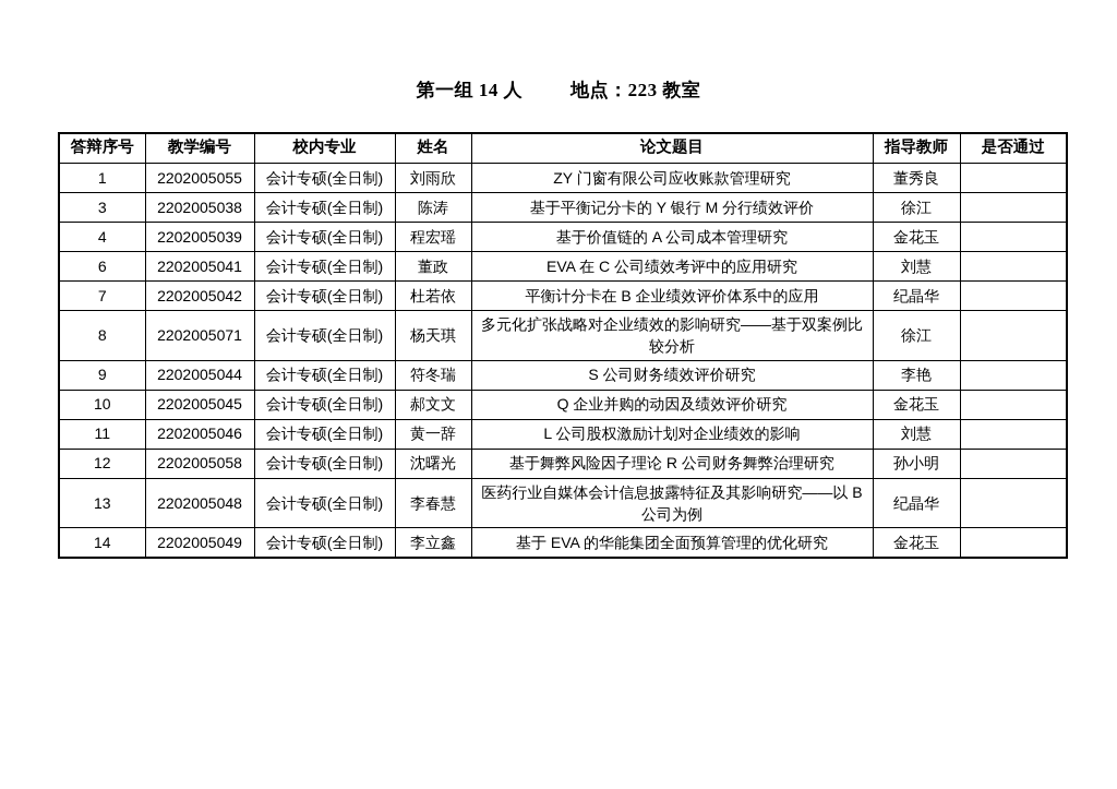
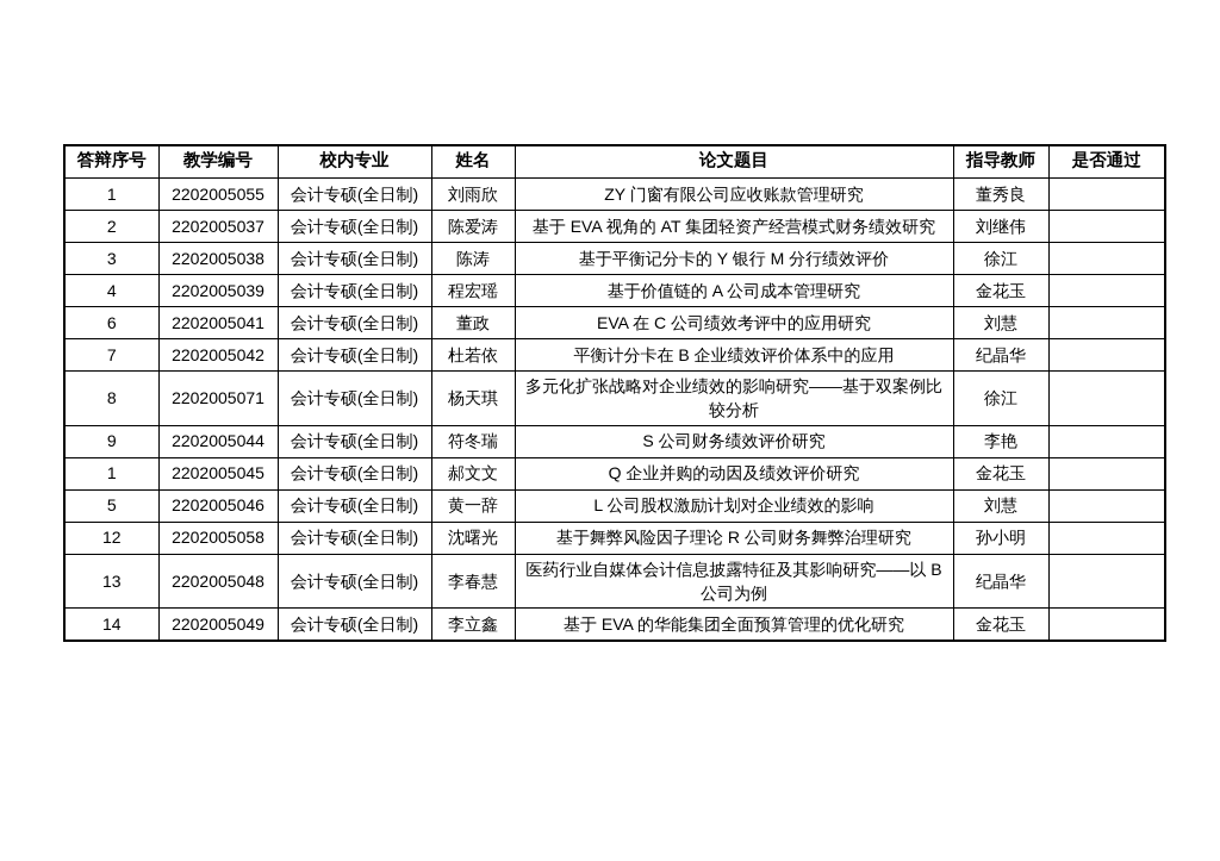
- 第一组 14 人 地点：223 教室
  答辩序号	教学编号	校内专业	姓名	论文题目	指导教师	是否通过
  1	2202005055	会计专硕(全日制)	刘雨欣	ZY 门窗有限公司应收账款管理研究	董秀良
+ 2	2202005037	会计专硕(全日制)	陈爱涛	基于 EVA 视角的 AT 集团轻资产经营模式财务绩效研究	刘继伟
  3	2202005038	会计专硕(全日制)	陈涛	基于平衡记分卡的 Y 银行 M 分行绩效评价	徐江
  4	2202005039	会计专硕(全日制)	程宏瑶	基于价值链的 A 公司成本管理研究	金花玉
  6	2202005041	会计专硕(全日制)	董政	EVA 在 C 公司绩效考评中的应用研究	刘慧
  7	2202005042	会计专硕(全日制)	杜若依	平衡计分卡在 B 企业绩效评价体系中的应用	纪晶华
  8	2202005071	会计专硕(全日制)	杨天琪	多元化扩张战略对企业绩效的影响研究——基于双案例比较分析	徐江
  9	2202005044	会计专硕(全日制)	符冬瑞	S 公司财务绩效评价研究	李艳
- 10	2202005045	会计专硕(全日制)	郝文文	Q 企业并购的动因及绩效评价研究	金花玉
+ 1	2202005045	会计专硕(全日制)	郝文文	Q 企业并购的动因及绩效评价研究	金花玉
- 11	2202005046	会计专硕(全日制)	黄一辞	L 公司股权激励计划对企业绩效的影响	刘慧
+ 5	2202005046	会计专硕(全日制)	黄一辞	L 公司股权激励计划对企业绩效的影响	刘慧
  12	2202005058	会计专硕(全日制)	沈曙光	基于舞弊风险因子理论 R 公司财务舞弊治理研究	孙小明
  13	2202005048	会计专硕(全日制)	李春慧	医药行业自媒体会计信息披露特征及其影响研究——以 B 公司为例	纪晶华
  14	2202005049	会计专硕(全日制)	李立鑫	基于 EVA 的华能集团全面预算管理的优化研究	金花玉
